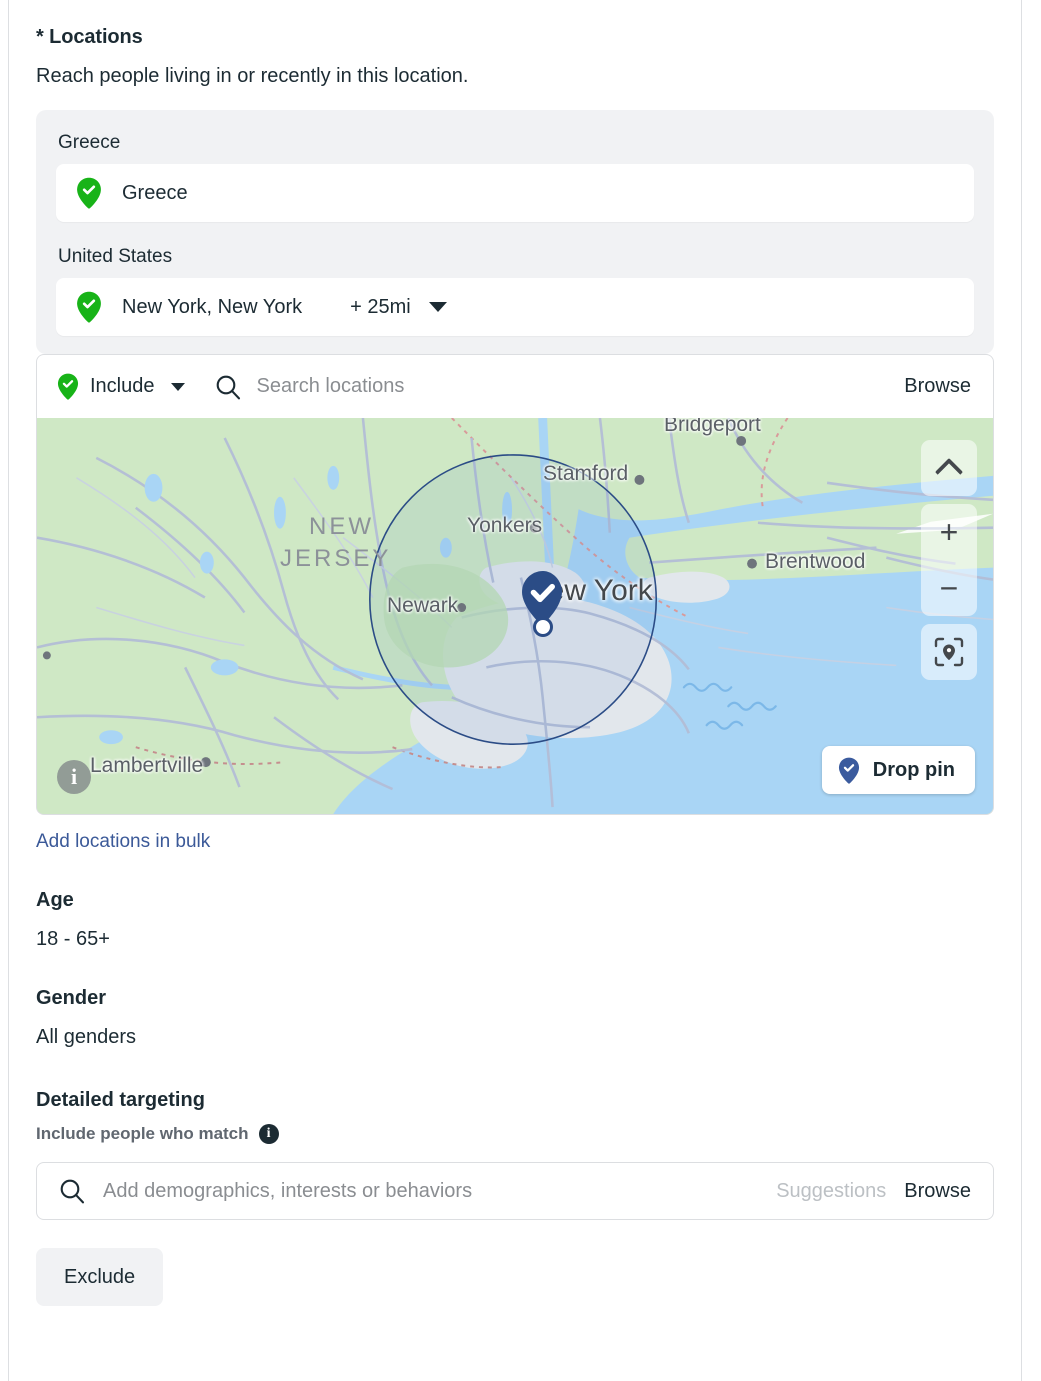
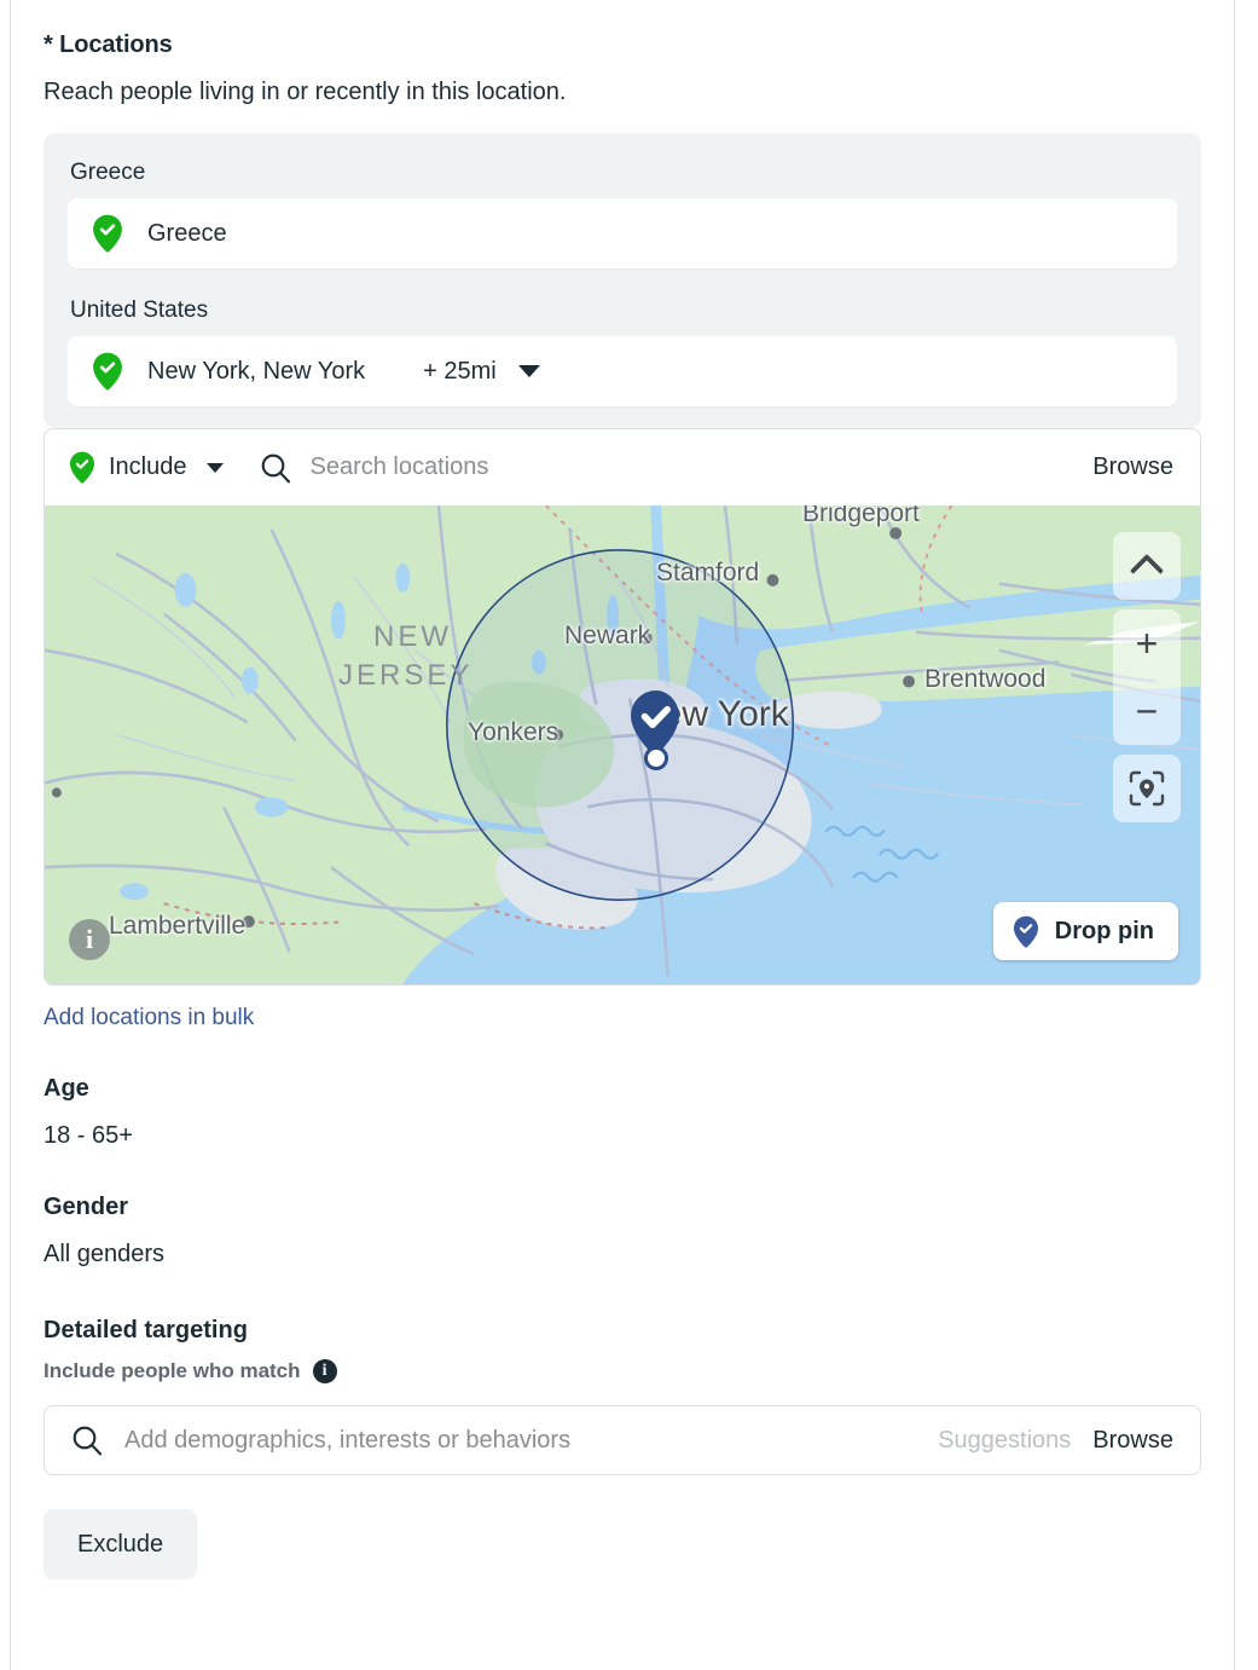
  * Locations
  Reach people living in or recently in this location.
  Greece
  Greece
  United States
  New York, New York
  + 25mi
  Include
  Search locations
  Browse
  Bridgeport
  Stamford
- Yonkers
+ Newark
  Brentwood
- Newark
+ Yonkers
  Lambertville
  w York
  NEW
  JERSEY
  +
  −
  Drop pin
  i
  Add locations in bulk
  Age
  18 - 65+
  Gender
  All genders
  Detailed targeting
  Include people who match
  i
  Add demographics, interests or behaviors
  Suggestions
  Browse
  Exclude
